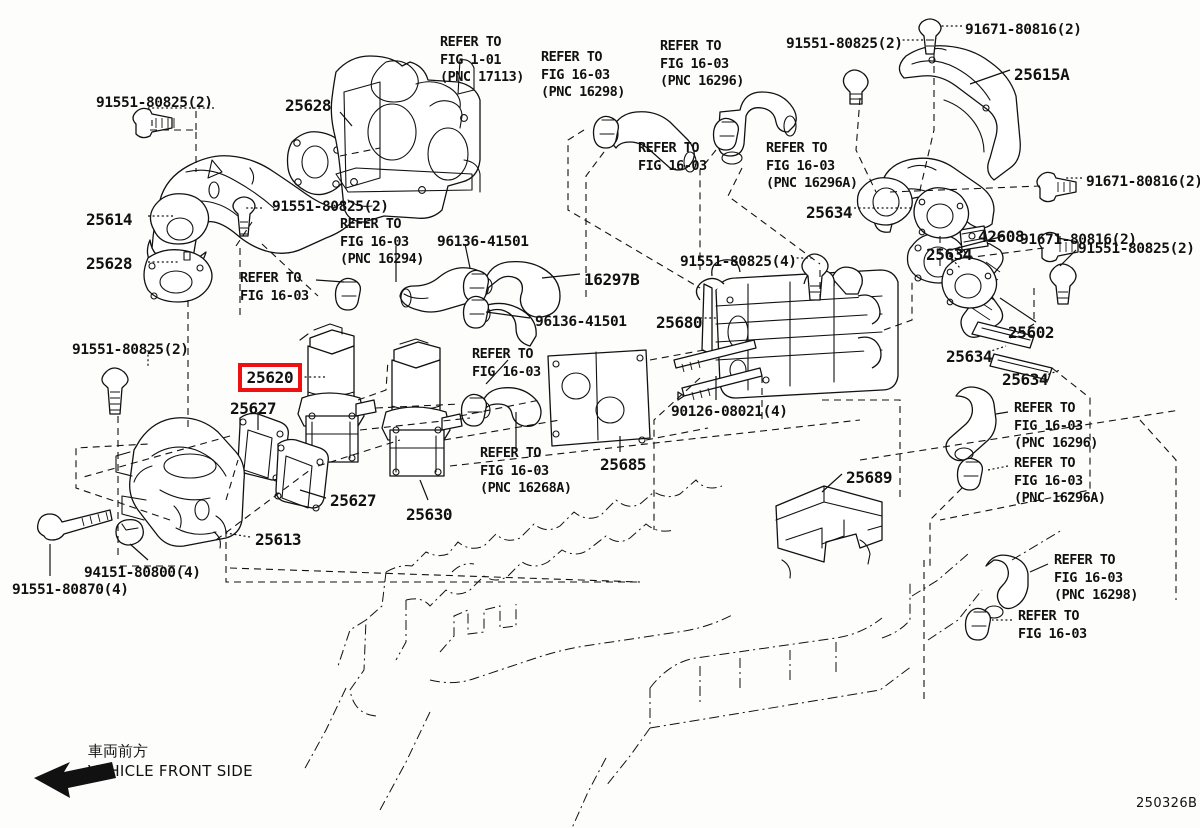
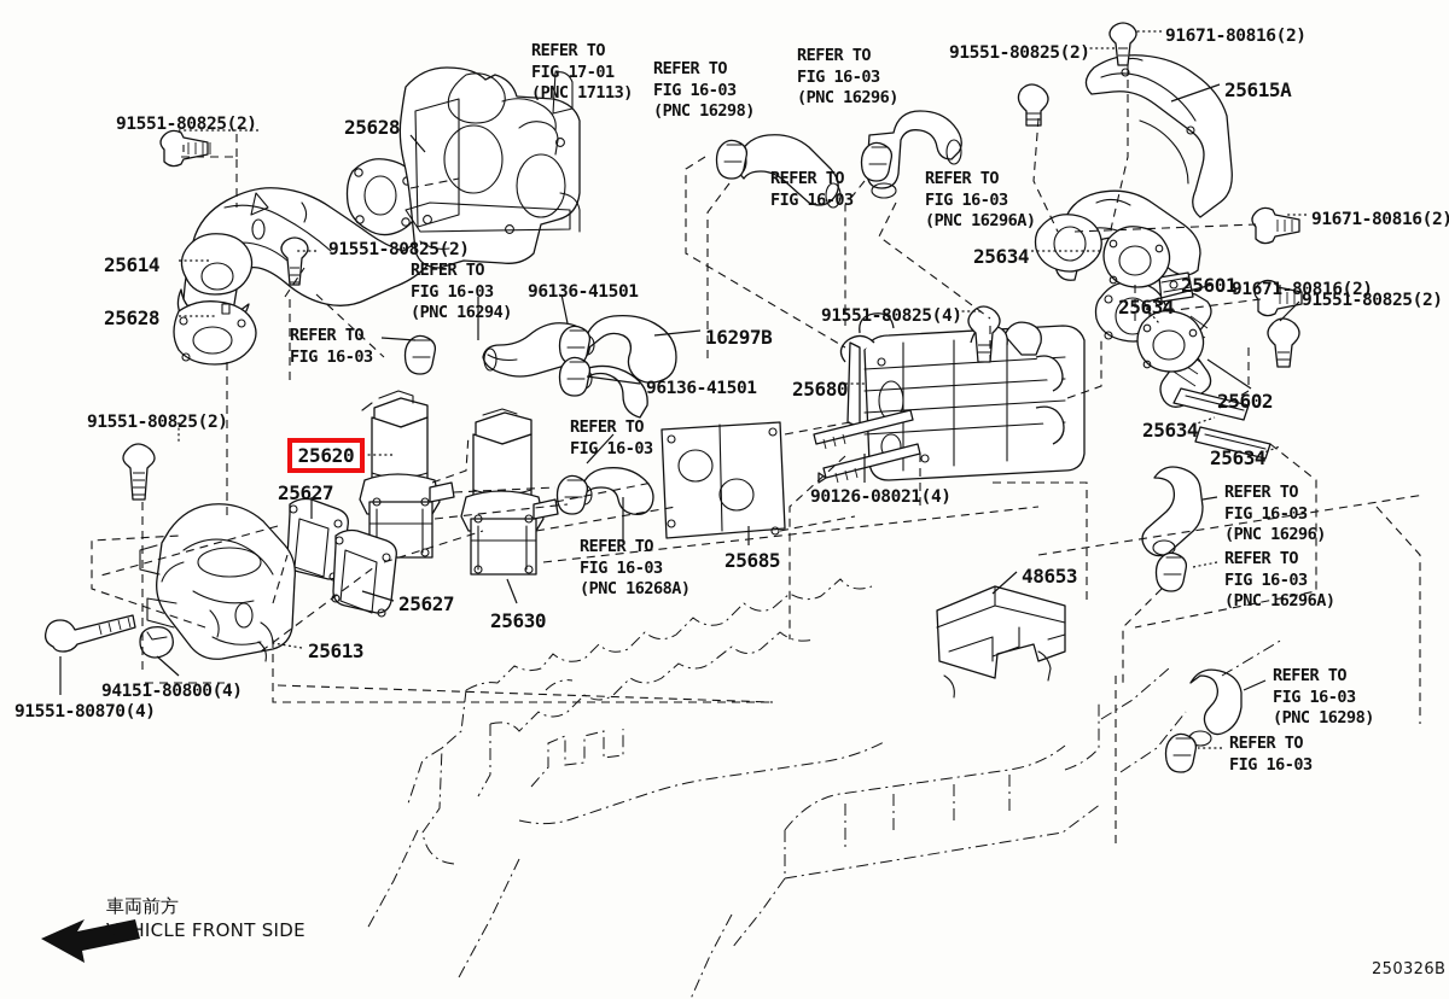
  91551-80825(2)
  25628
  25614
  91551-80825(2)
  25628
  96136-41501
  16297B
  96136-41501
  91551-80825(2)
  25627
  25627
  25630
  25613
  94151-80800(4)
  91551-80870(4)
  91551-80825(4)
  25680
  90126-08021(4)
  25685
- 25689
+ 48653
  91551-80825(2)
  91671-80816(2)
  25615A
  91671-80816(2)
  25634
  91671-80816(2)
  25634
- 42608
+ 25601
  91551-80825(2)
  25602
  25634
  25634
  REFER TO
- FIG 1-01
+ FIG 17-01
  (PNC 17113)
  REFER TO
  FIG 16-03
  (PNC 16298)
  REFER TO
  FIG 16-03
  (PNC 16296)
  REFER TO
  FIG 16-03
  REFER TO
  FIG 16-03
  (PNC 16296A)
  REFER TO
  FIG 16-03
  (PNC 16294)
  REFER TO
  FIG 16-03
  REFER TO
  FIG 16-03
  REFER TO
  FIG 16-03
  (PNC 16268A)
  REFER TO
  FIG 16-03
  (PNC 16296)
  REFER TO
  FIG 16-03
  (PNC 16296A)
  REFER TO
  FIG 16-03
  (PNC 16298)
  REFER TO
  FIG 16-03
  25620
  車両前方
  VEHICLE FRONT SIDE
  250326B
